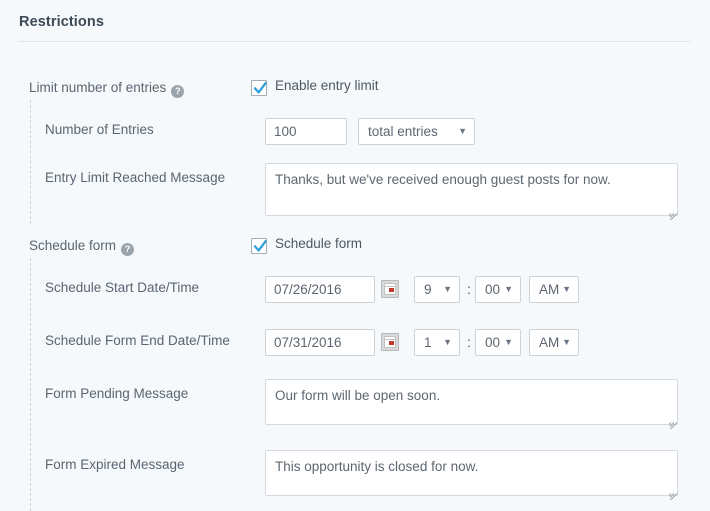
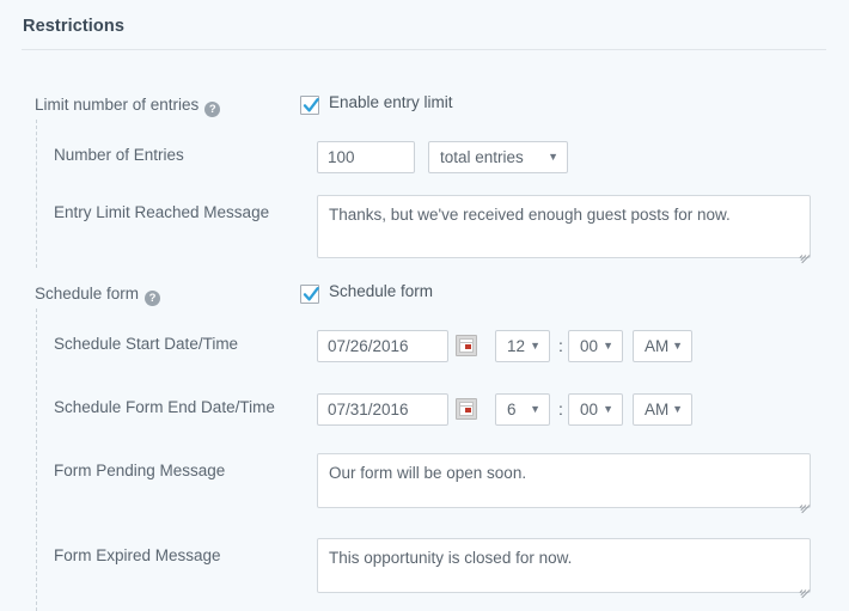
  Restrictions
  Limit number of entries ?
  Enable entry limit
  Number of Entries
  100
  total entries
  ▼
  Entry Limit Reached Message
  Thanks, but we've received enough guest posts for now.
  Schedule form ?
  Schedule form
  Schedule Start Date/Time
  07/26/2016
- 9
+ 12
  ▼
  :
  00
  ▼
  AM
  ▼
  Schedule Form End Date/Time
  07/31/2016
- 1
+ 6
  ▼
  :
  00
  ▼
  AM
  ▼
  Form Pending Message
  Our form will be open soon.
  Form Expired Message
  This opportunity is closed for now.
